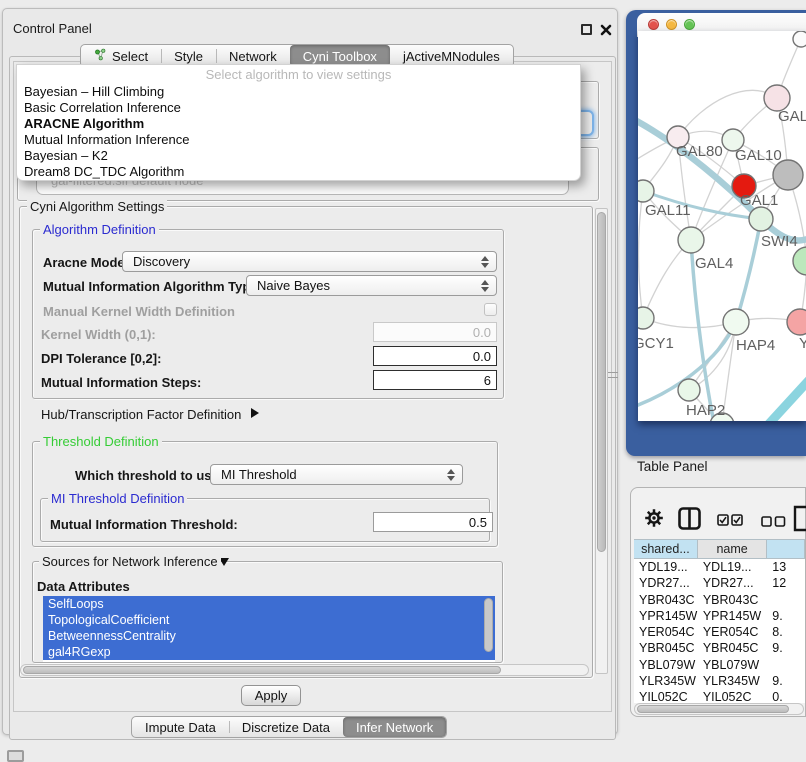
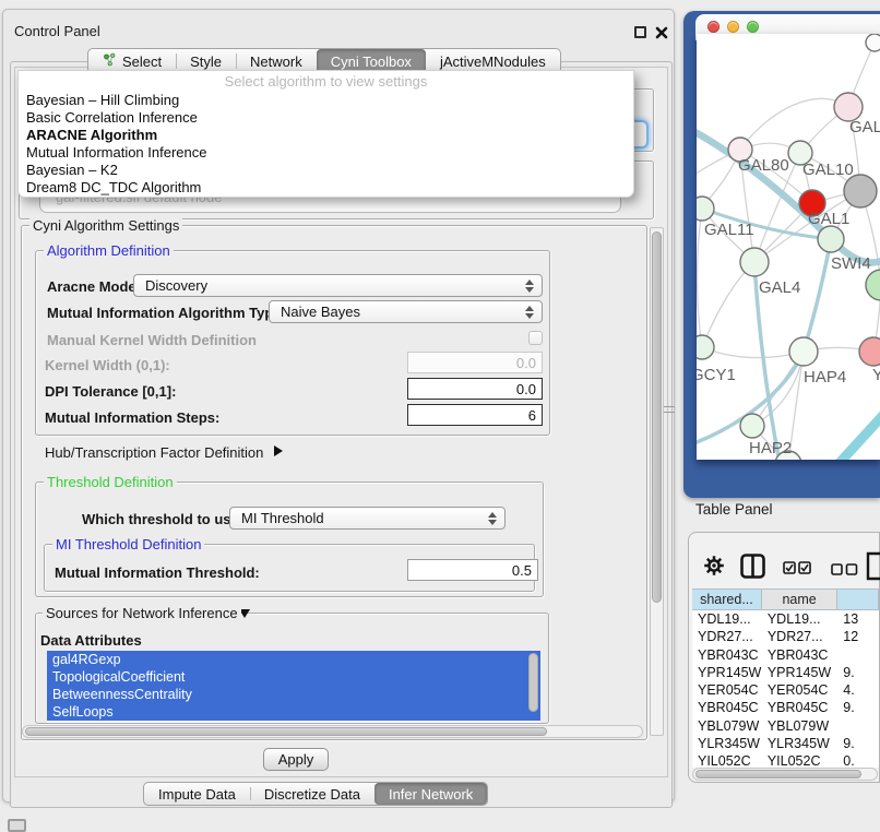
  Control Panel
  Select
  Style
  Network
  Cyni Toolbox
  jActiveMNodules
  Cyni Algorithm Settings
  Algorithm Definition
  Aracne Mod
  Discovery
  Mutual Information Algorithm Ty
  Naive Bayes
  Manual Kernel Width Definition
  Kernel Width (0,1):
  0.0
- DPI Tolerance [0,2]:
+ DPI Tolerance [0,1]:
  0.0
  Mutual Information Steps:
  6
  Hub/Transcription Factor Definition
  Threshold Definition
  Which threshold to us
  MI Threshold
  MI Threshold Definition
  Mutual Information Threshold:
  0.5
  Sources for Network Inference
  Data Attributes
- SelfLoops
+ gal4RGexp
  TopologicalCoefficient
  BetweennessCentrality
- gal4RGexp
+ SelfLoops
  Apply
  Impute Data
  Discretize Data
  Infer Network
  Select algorithm to view settings
  Bayesian – Hill Climbing
  Basic Correlation Inference
  ARACNE Algorithm
  Mutual Information Inference
  Bayesian – K2
  Dream8 DC_TDC Algorithm
  GAL
  GAL80
  GAL10
  GAL1
  GAL11
  SWI4
  GAL4
  HAP4
  Y
  GCY1
  HAP2
  Table Panel
  shared...
  name
  YDL19...
  YDL19...
  13
  YDR27...
  YDR27...
  12
  YBR043C
  YBR043C
  YPR145W
  YPR145W
  9.
  YER054C
  YER054C
- 8.
+ 4.
  YBR045C
  YBR045C
  9.
  YBL079W
  YBL079W
  YLR345W
  YLR345W
  9.
  YIL052C
  YIL052C
  0.
